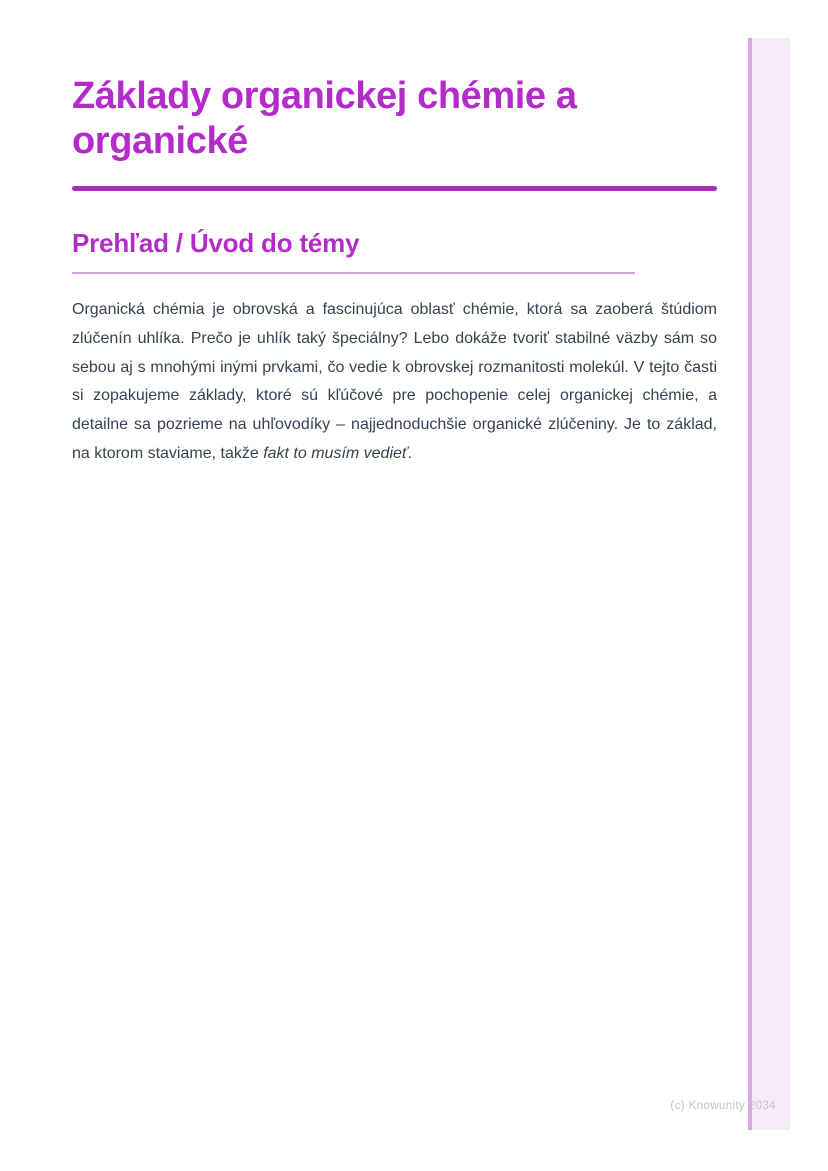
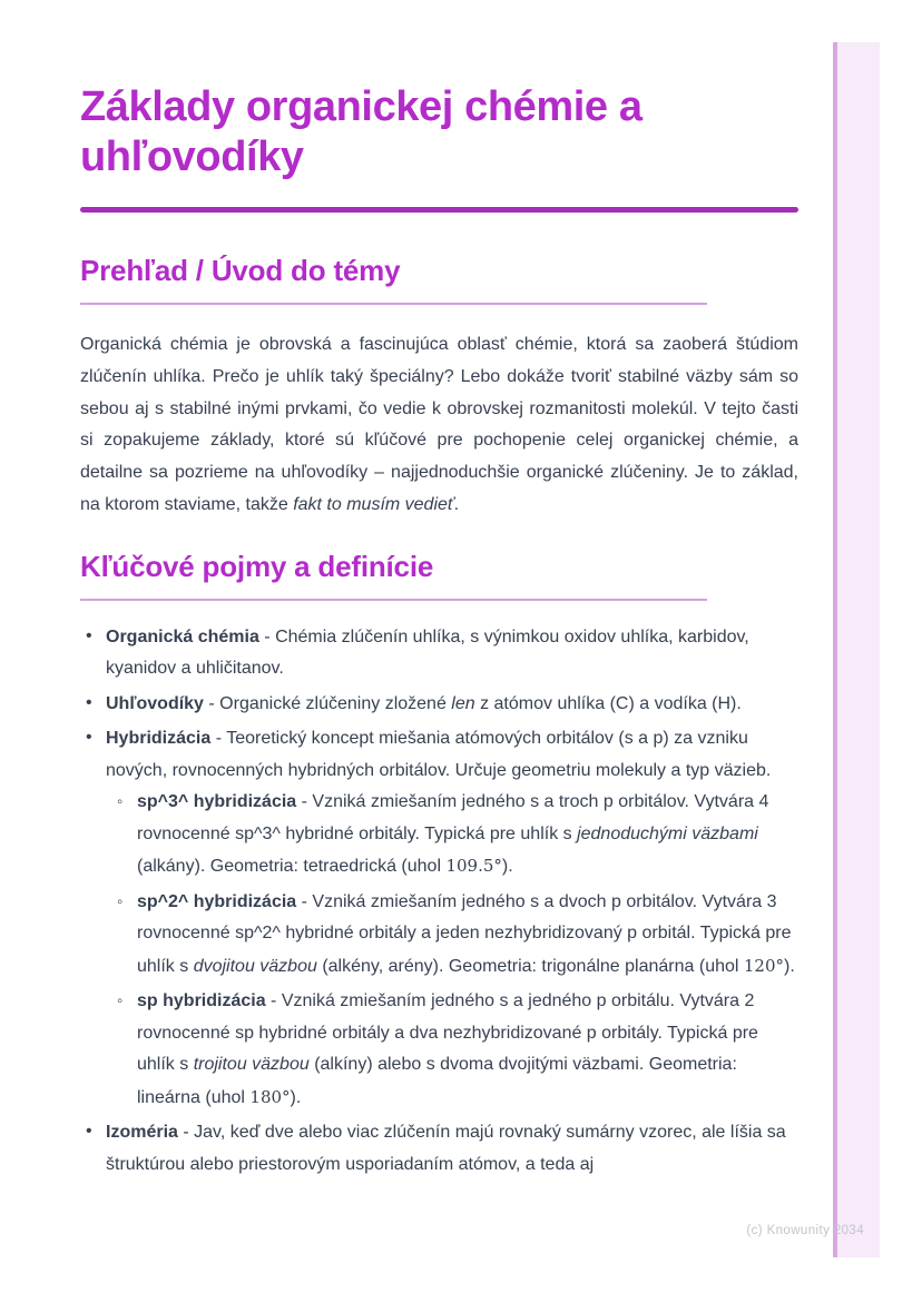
- Základy organickej chémie a organické
+ Základy organickej chémie a uhľovodíky
  Prehľad / Úvod do témy
- Organická chémia je obrovská a fascinujúca oblasť chémie, ktorá sa zaoberá štúdiom zlúčenín uhlíka. Prečo je uhlík taký špeciálny? Lebo dokáže tvoriť stabilné väzby sám so sebou aj s mnohými inými prvkami, čo vedie k obrovskej rozmanitosti molekúl. V tejto časti si zopakujeme základy, ktoré sú kľúčové pre pochopenie celej organickej chémie, a detailne sa pozrieme na uhľovodíky – najjednoduchšie organické zlúčeniny. Je to základ, na ktorom staviame, takže fakt to musím vedieť.
+ Organická chémia je obrovská a fascinujúca oblasť chémie, ktorá sa zaoberá štúdiom zlúčenín uhlíka. Prečo je uhlík taký špeciálny? Lebo dokáže tvoriť stabilné väzby sám so sebou aj s stabilné inými prvkami, čo vedie k obrovskej rozmanitosti molekúl. V tejto časti si zopakujeme základy, ktoré sú kľúčové pre pochopenie celej organickej chémie, a detailne sa pozrieme na uhľovodíky – najjednoduchšie organické zlúčeniny. Je to základ, na ktorom staviame, takže fakt to musím vedieť.
+ Kľúčové pojmy a definície
+ Organická chémia - Chémia zlúčenín uhlíka, s výnimkou oxidov uhlíka, karbidov, kyanidov a uhličitanov.
+ Uhľovodíky - Organické zlúčeniny zložené len z atómov uhlíka (C) a vodíka (H).
+ Hybridizácia - Teoretický koncept miešania atómových orbitálov (s a p) za vzniku nových, rovnocenných hybridných orbitálov. Určuje geometriu molekuly a typ väzieb.
+ sp^3^ hybridizácia - Vzniká zmiešaním jedného s a troch p orbitálov. Vytvára 4 rovnocenné sp^3^ hybridné orbitály. Typická pre uhlík s jednoduchými väzbami (alkány). Geometria: tetraedrická (uhol 109.5°).
+ sp^2^ hybridizácia - Vzniká zmiešaním jedného s a dvoch p orbitálov. Vytvára 3 rovnocenné sp^2^ hybridné orbitály a jeden nezhybridizovaný p orbitál. Typická pre uhlík s dvojitou väzbou (alkény, arény). Geometria: trigonálne planárna (uhol 120°).
+ sp hybridizácia - Vzniká zmiešaním jedného s a jedného p orbitálu. Vytvára 2 rovnocenné sp hybridné orbitály a dva nezhybridizované p orbitály. Typická pre uhlík s trojitou väzbou (alkíny) alebo s dvoma dvojitými väzbami. Geometria: lineárna (uhol 180°).
+ Izoméria - Jav, keď dve alebo viac zlúčenín majú rovnaký sumárny vzorec, ale líšia sa štruktúrou alebo priestorovým usporiadaním atómov, a teda aj
  (c) Knowunity 2034
